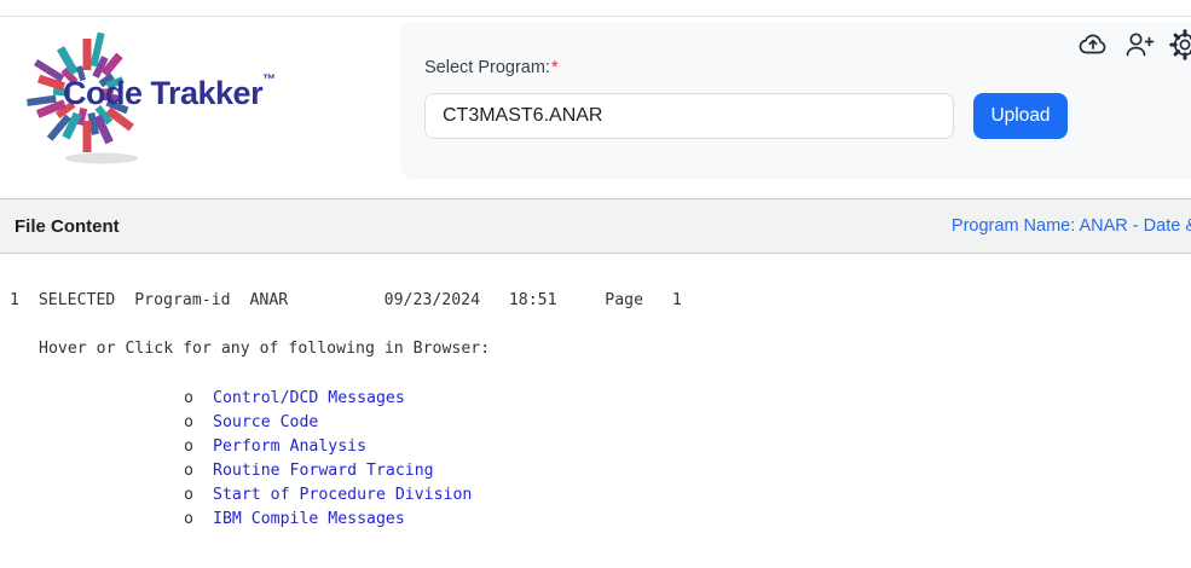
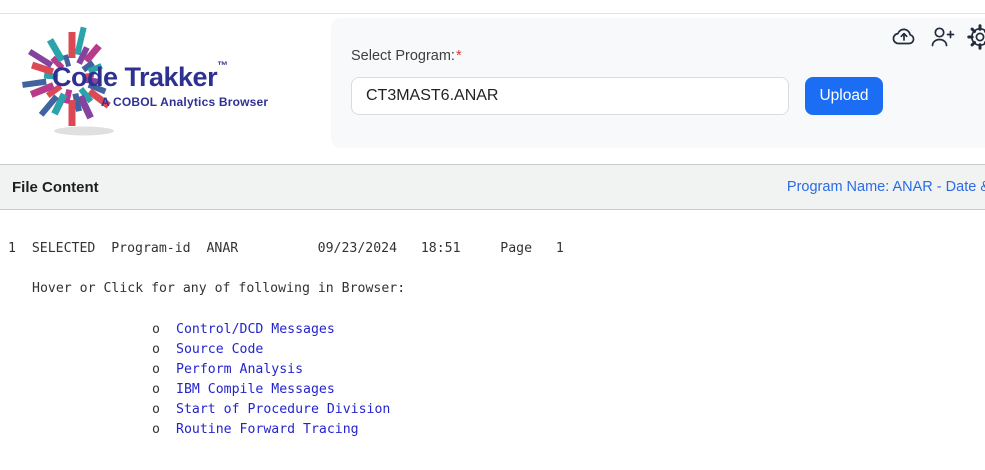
  Code Trakker™
+ A COBOL Analytics Browser
  Select Program:*
  CT3MAST6.ANAR
  Upload
  File Content
  Program Name: ANAR - Date
  1 SELECTED Program-id ANAR 09/23/2024 18:51 Page 1
  Hover or Click for any of following in Browser:
  o
  Control/DCD Messages
  o
  Source Code
  o
  Perform Analysis
  o
- Routine Forward Tracing
+ IBM Compile Messages
  o
  Start of Procedure Division
  o
- IBM Compile Messages
+ Routine Forward Tracing
